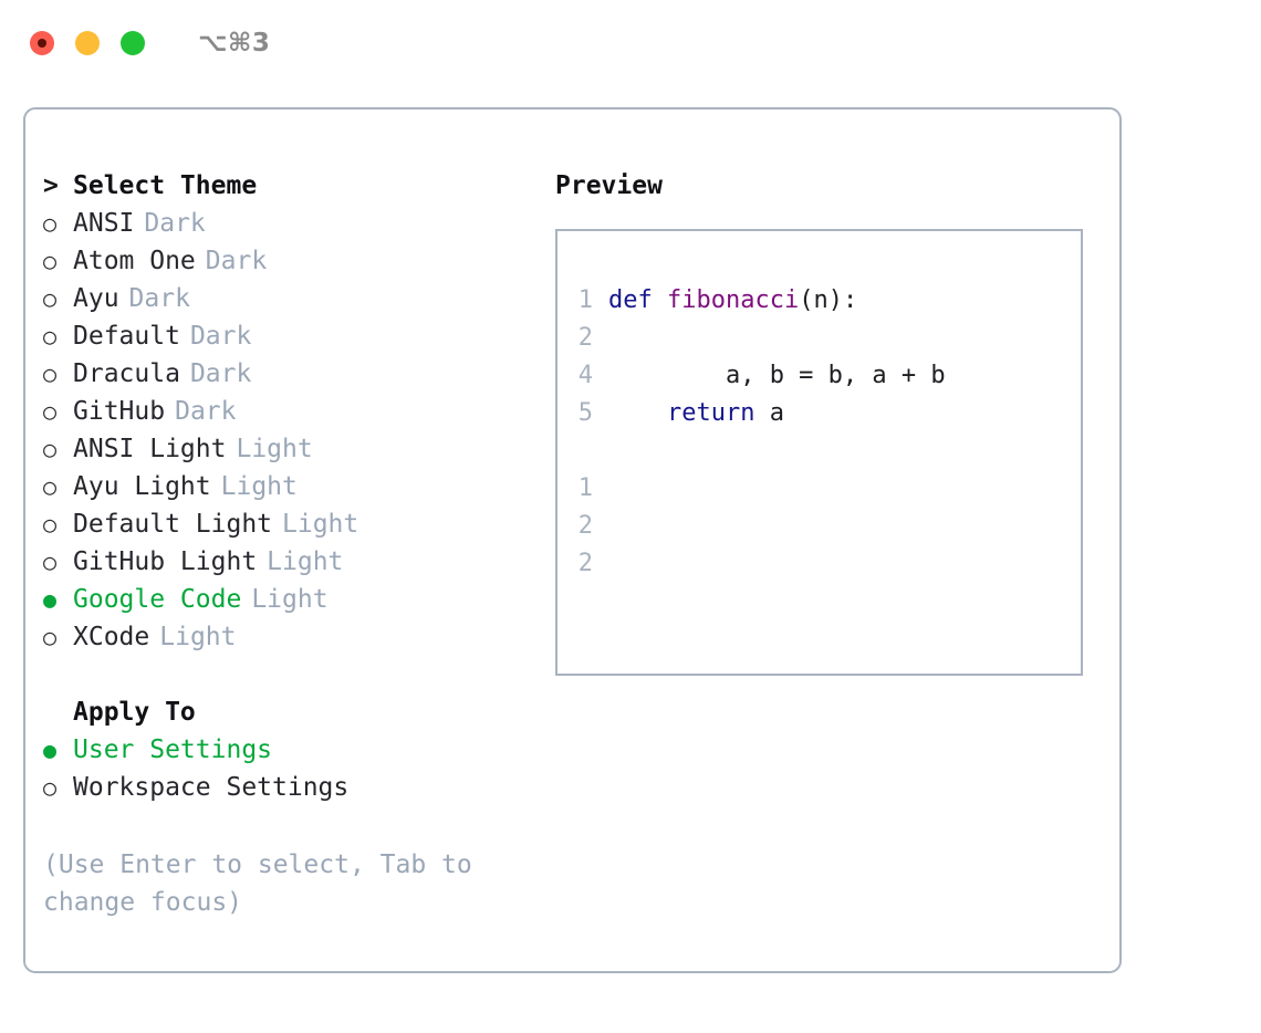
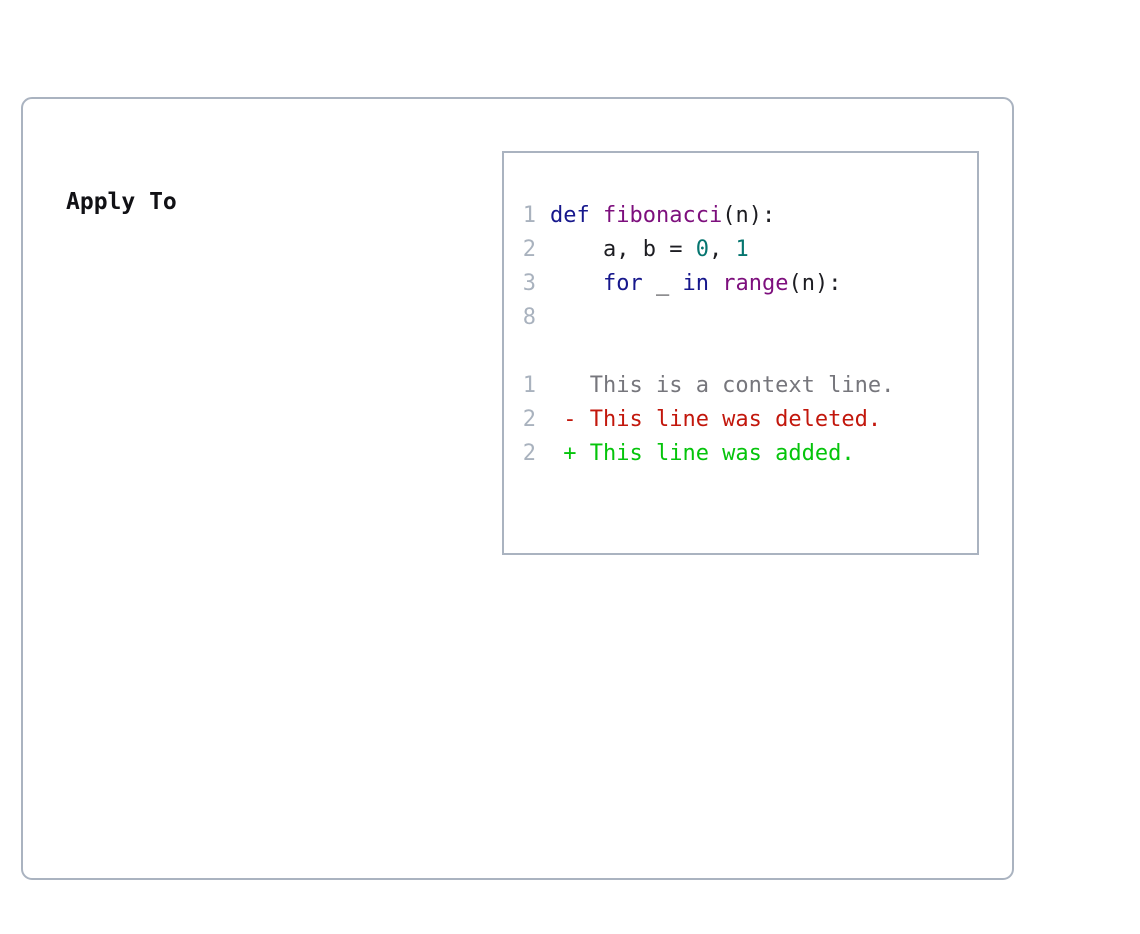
- ⌥⌘3
- > Select Theme
- ○ ANSI Dark
- ○ Atom One Dark
- ○ Ayu Dark
- ○ Default Dark
- ○ Dracula Dark
- ○ GitHub Dark
- ○ ANSI Light Light
- ○ Ayu Light Light
- ○ Default Light Light
- ○ GitHub Light Light
- ● Google Code Light
- ○ XCode Light
  Apply To
- ● User Settings
- ○ Workspace Settings
- (Use Enter to select, Tab to
- change focus)
- Preview
  1
  def fibonacci(n):
  2
+ a, b = 0, 1
+ 3
+ for _ in range(n):
- 4
+ 8
- a, b = b, a + b
- 5
- return a
  1
+ This is a context line.
  2
+ - This line was deleted.
  2
+ + This line was added.
